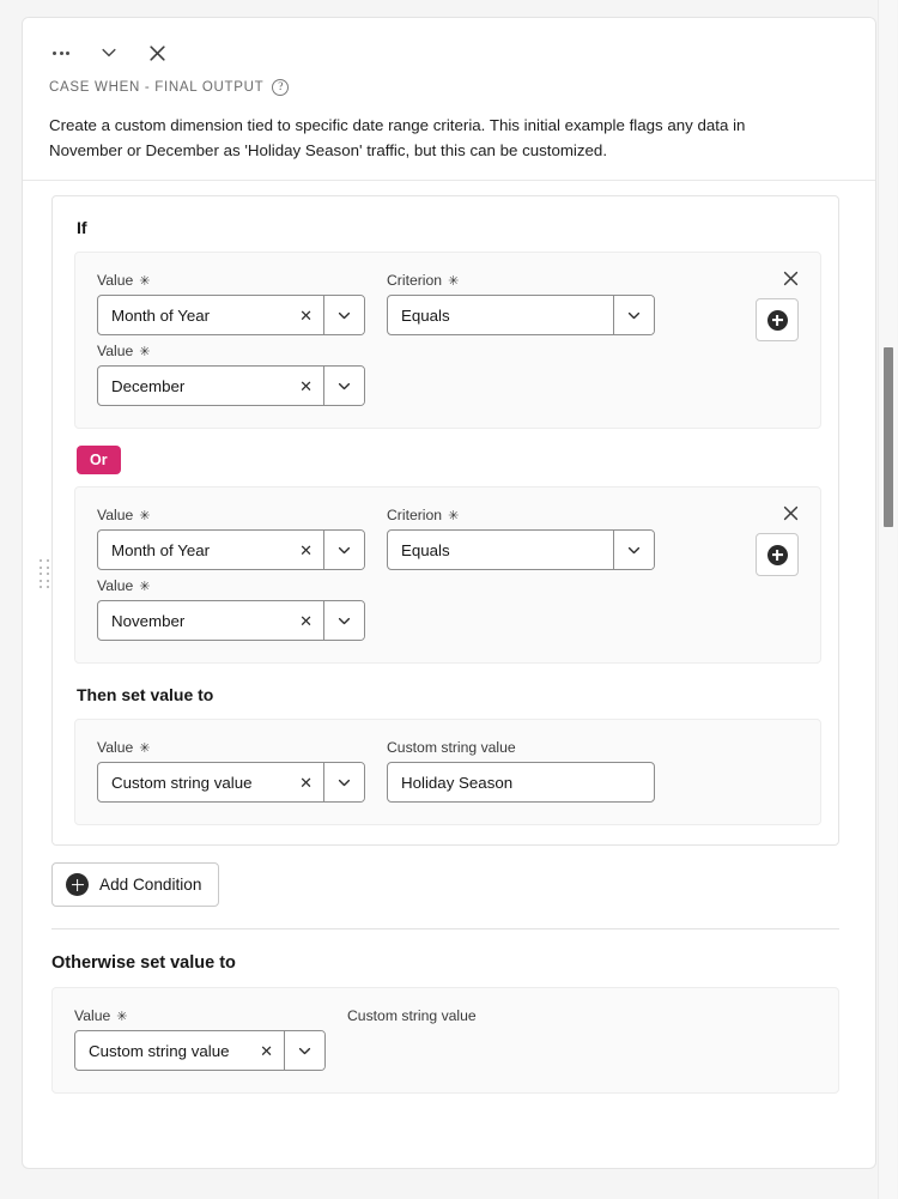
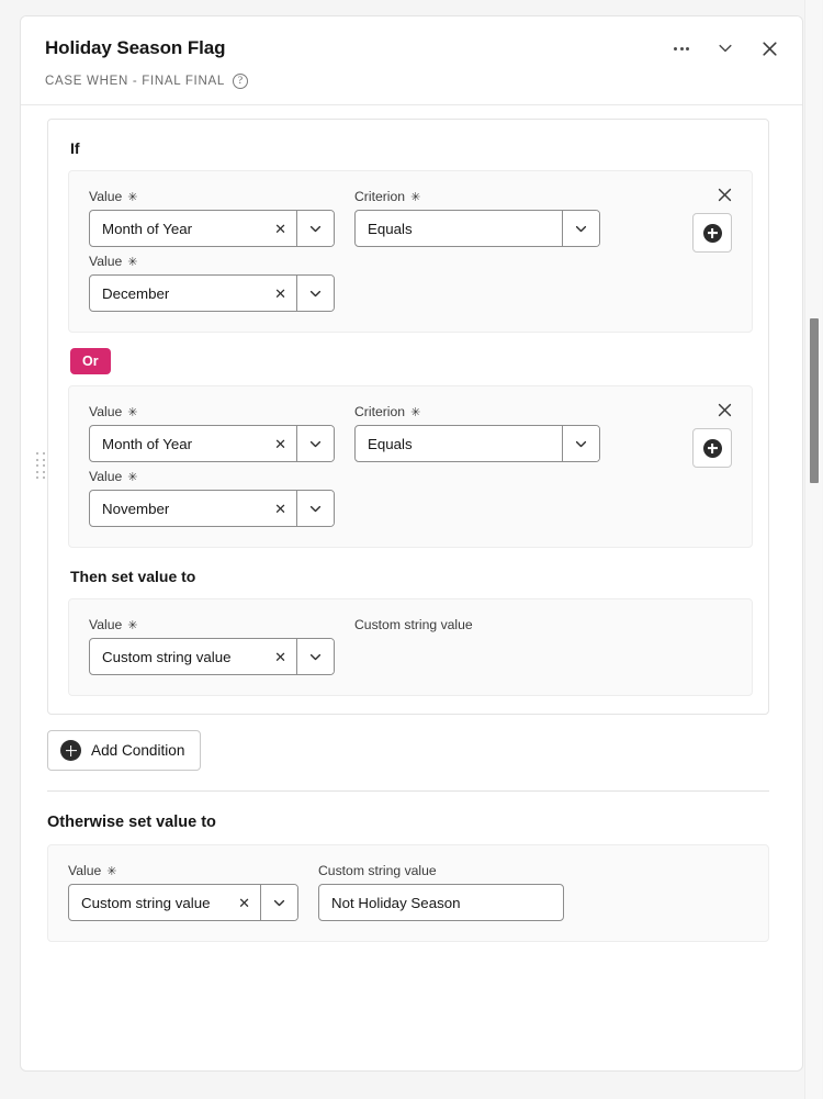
+ Holiday Season Flag
- CASE WHEN - FINAL OUTPUT
+ CASE WHEN - FINAL FINAL
  ?
- Create a custom dimension tied to specific date range criteria. This initial example flags any data in November or December as 'Holiday Season' traffic, but this can be customized.
  If
  Value
  ✳
  Month of Year
  ✕
  Criterion
  ✳
  Equals
  Value
  ✳
  December
  ✕
  Or
  Value
  ✳
  Month of Year
  ✕
  Criterion
  ✳
  Equals
  Value
  ✳
  November
  ✕
  Then set value to
  Value
  ✳
  Custom string value
  ✕
  Custom string value
- Holiday Season
  Add Condition
  Otherwise set value to
  Value
  ✳
  Custom string value
  ✕
  Custom string value
+ Not Holiday Season
